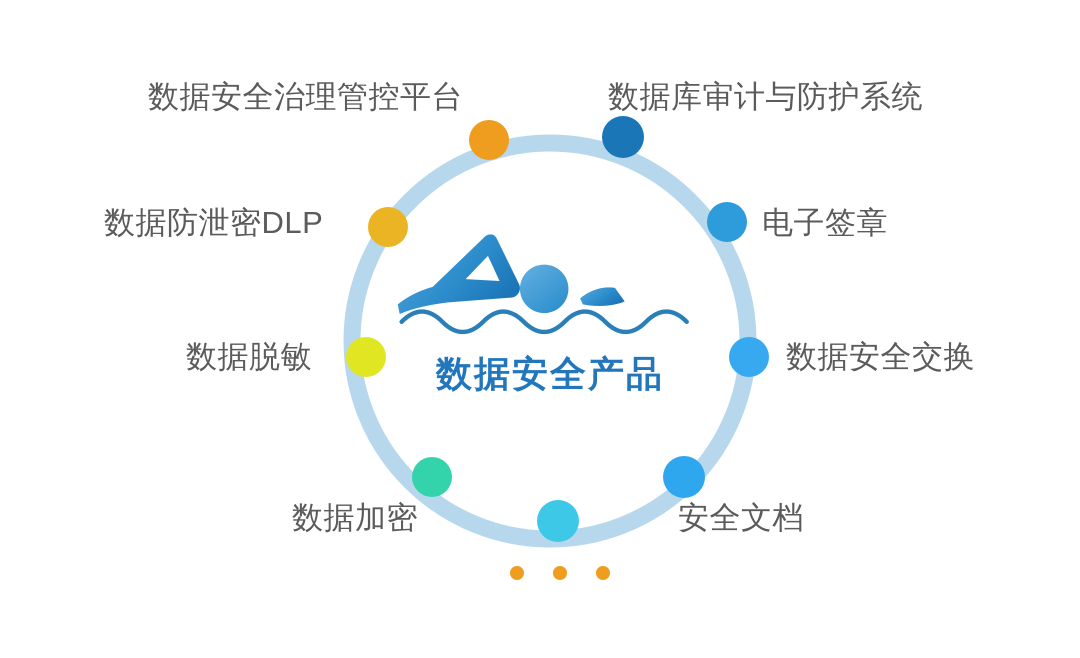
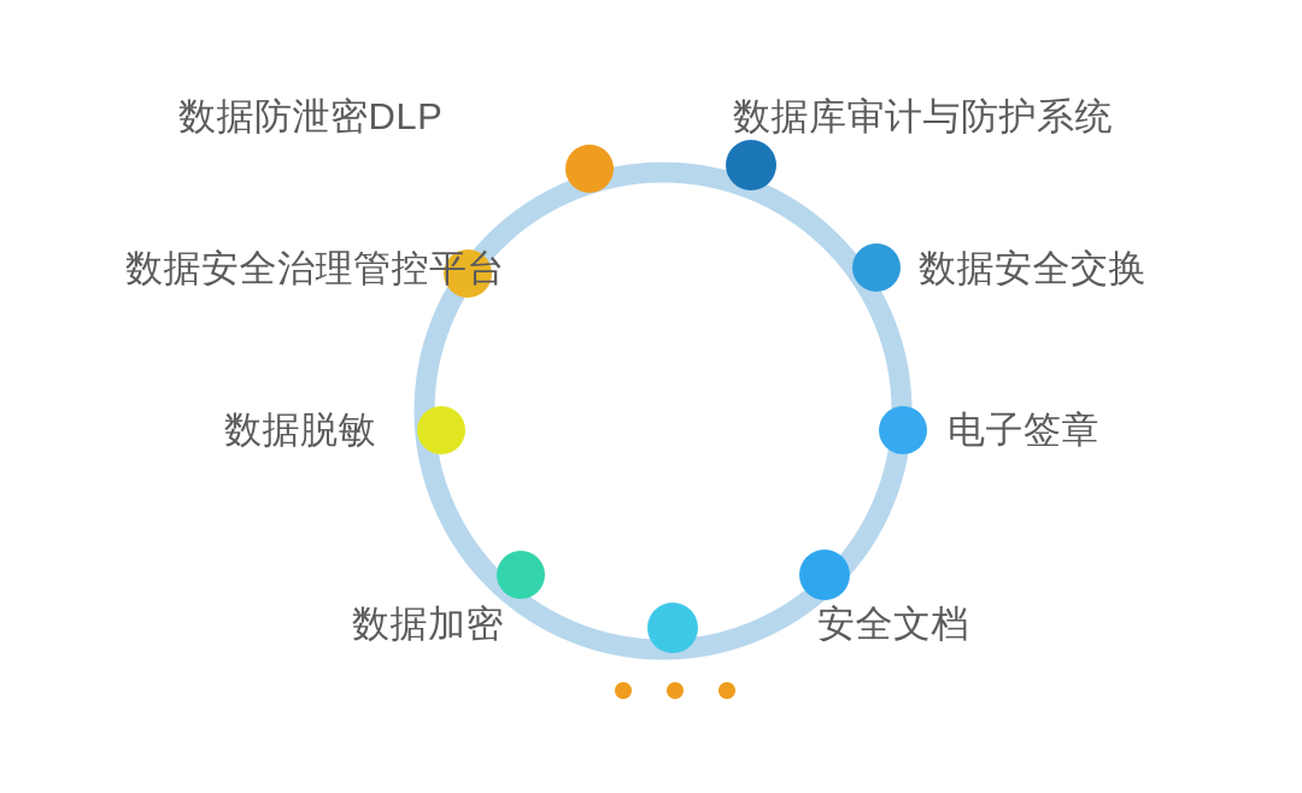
- 数据安全治理管控平台
+ 数据防泄密DLP
  数据库审计与防护系统
- 数据防泄密DLP
+ 数据安全治理管控平台
- 电子签章
+ 数据安全交换
  数据脱敏
- 数据安全交换
+ 电子签章
  数据加密
  安全文档
- 数据安全产品
